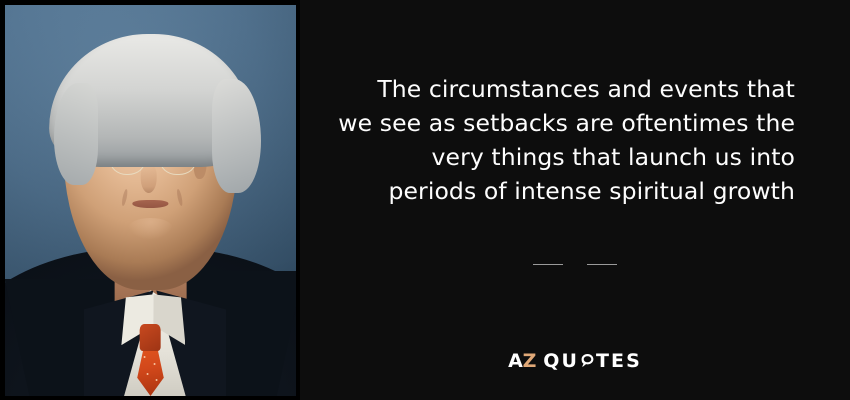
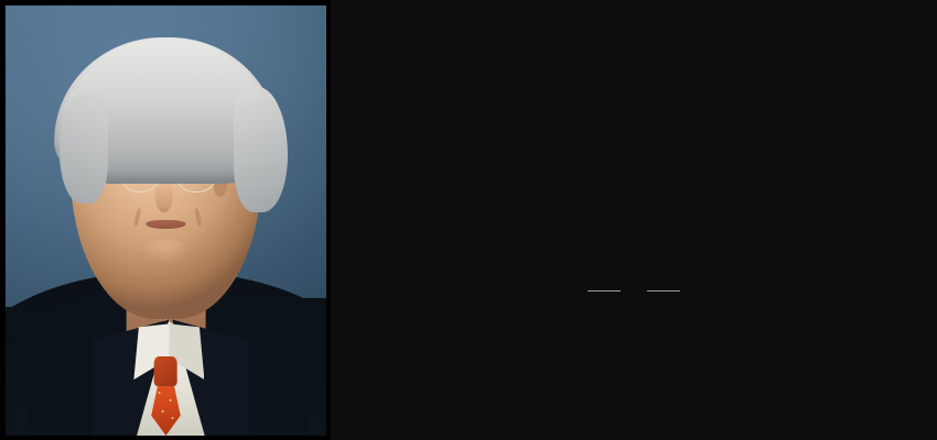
- The circumstances and events that we see as setbacks are oftentimes the very things that launch us into periods of intense spiritual growth
- AZ QU TES
